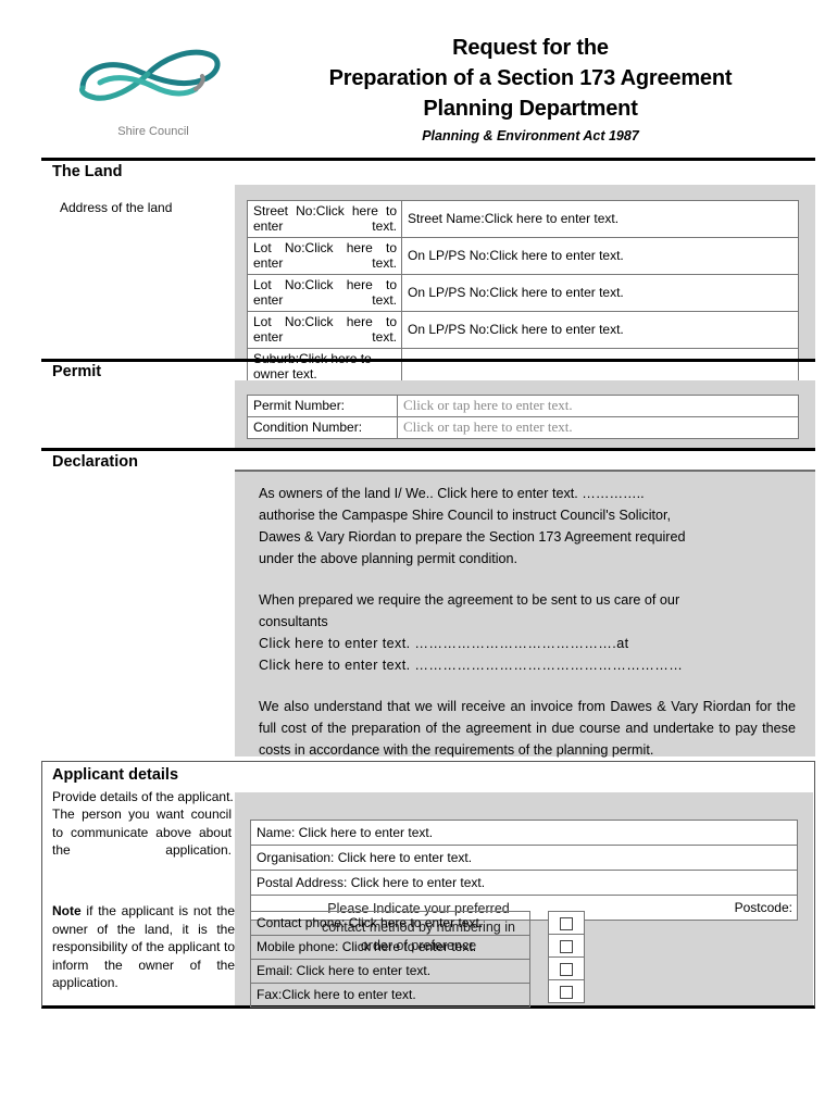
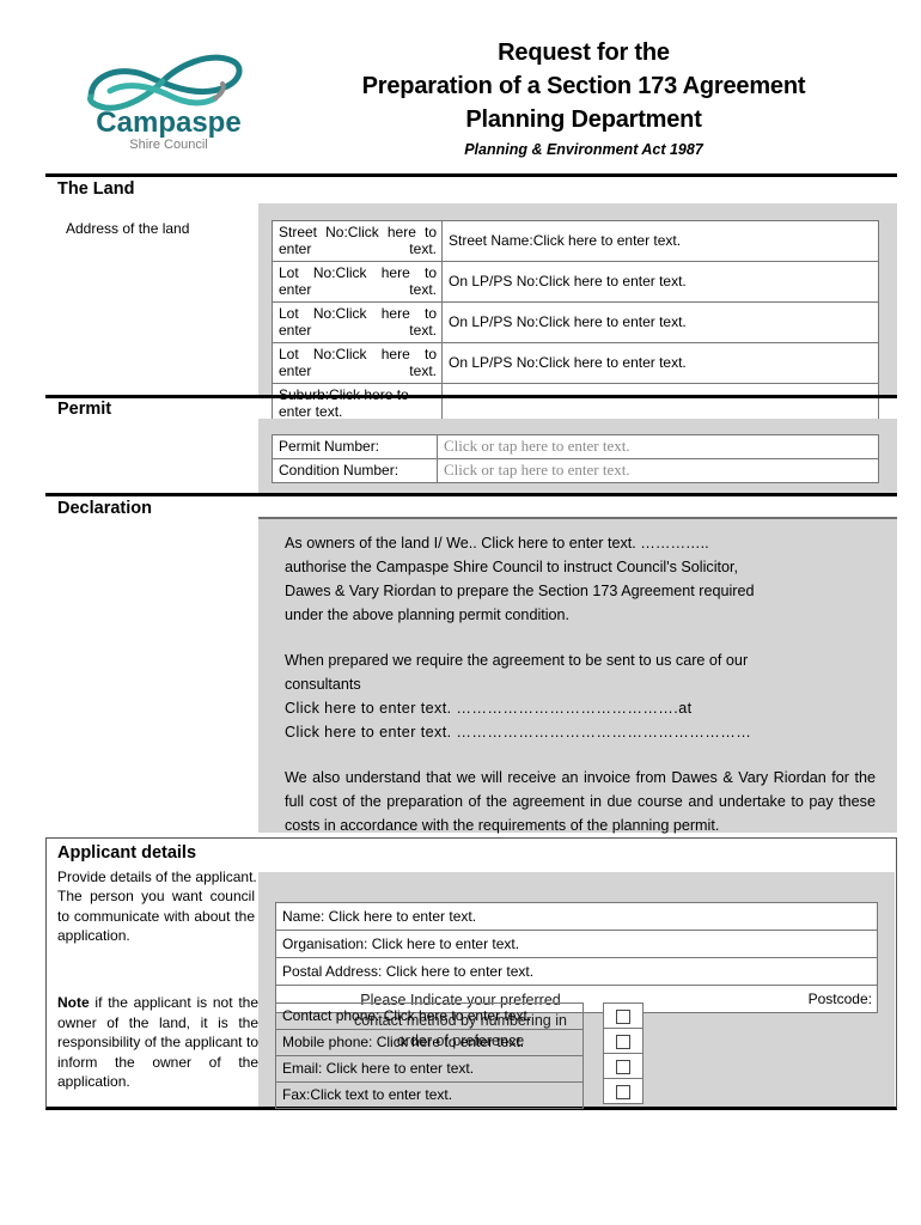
+ Campaspe
  Shire Council
  Request for the
  Preparation of a Section 173 Agreement
  Planning Department
  Planning & Environment Act 1987
  The Land
  Address of the land
  Street No:Click here to enter text.	Street Name:Click here to enter text.
  Lot No:Click here to enter text.	On LP/PS No:Click here to enter text.
  Lot No:Click here to enter text.	On LP/PS No:Click here to enter text.
  Lot No:Click here to enter text.	On LP/PS No:Click here to enter text.
- Suburb:Click here to owner text.
+ Suburb:Click here to enter text.
  Permit
  Permit Number:	Click or tap here to enter text.
  Condition Number:	Click or tap here to enter text.
  Declaration
  As owners of the land I/ We.. Click here to enter text. …………..
  authorise the Campaspe Shire Council to instruct Council's Solicitor,
  Dawes & Vary Riordan to prepare the Section 173 Agreement required
  under the above planning permit condition.
  When prepared we require the agreement to be sent to us care of our
  consultants
  Click here to enter text. …………………………………….at
  Click here to enter text. …………………………………………………
  We also understand that we will receive an invoice from Dawes & Vary Riordan for the full cost of the preparation of the agreement in due course and undertake to pay these costs in accordance with the requirements of the planning permit.
  Applicant details
  Provide details of the applicant.
- The person you want council to communicate above about the application.
+ The person you want council to communicate with about the application.
  Note if the applicant is not the owner of the land, it is the responsibility of the applicant to inform the owner of the application.
  Name: Click here to enter text.
  Organisation: Click here to enter text.
  Postal Address: Click here to enter text.
  Postcode:
  Please Indicate your preferred contact method by numbering in order of preference
  Contact phone: Click here to enter text.
  Mobile phone: Click here to enter text.
  Email: Click here to enter text.
- Fax:Click here to enter text.
+ Fax:Click text to enter text.
